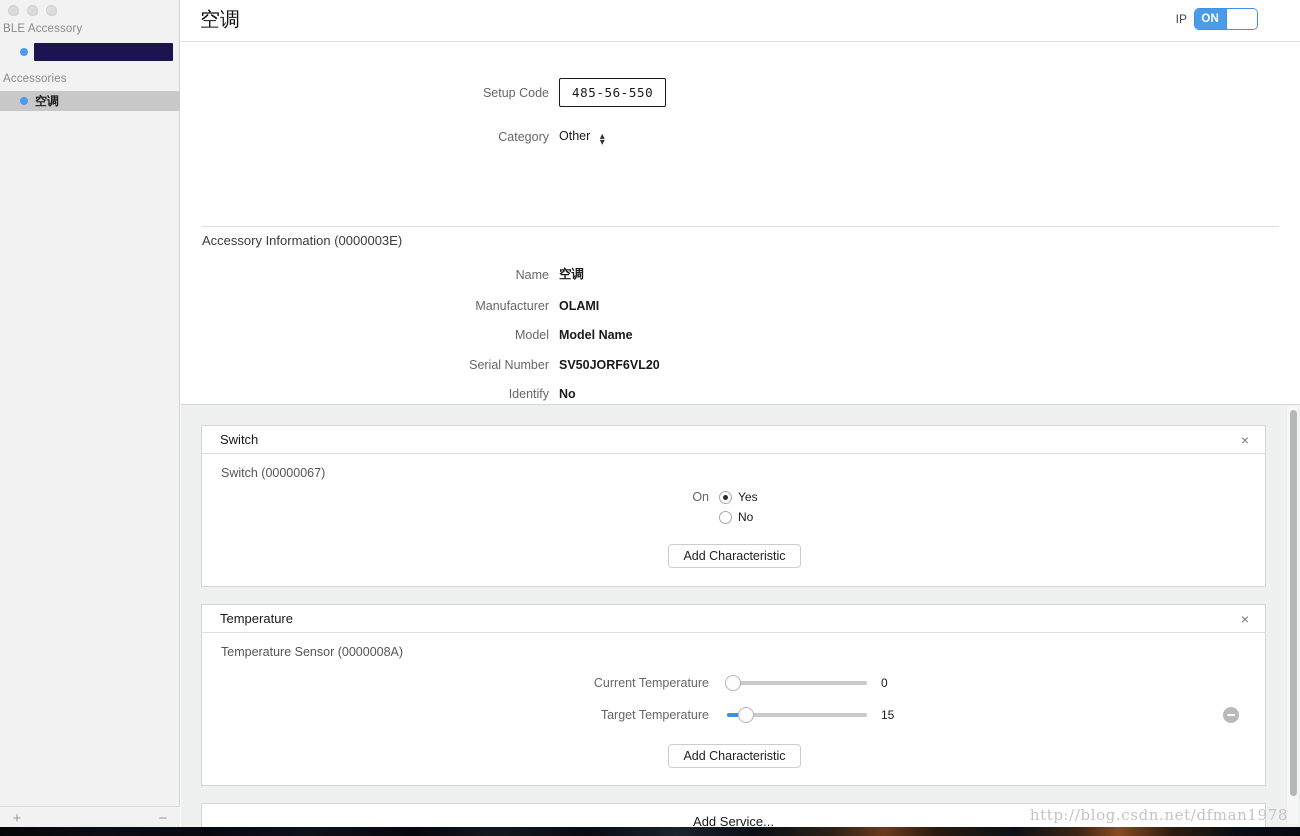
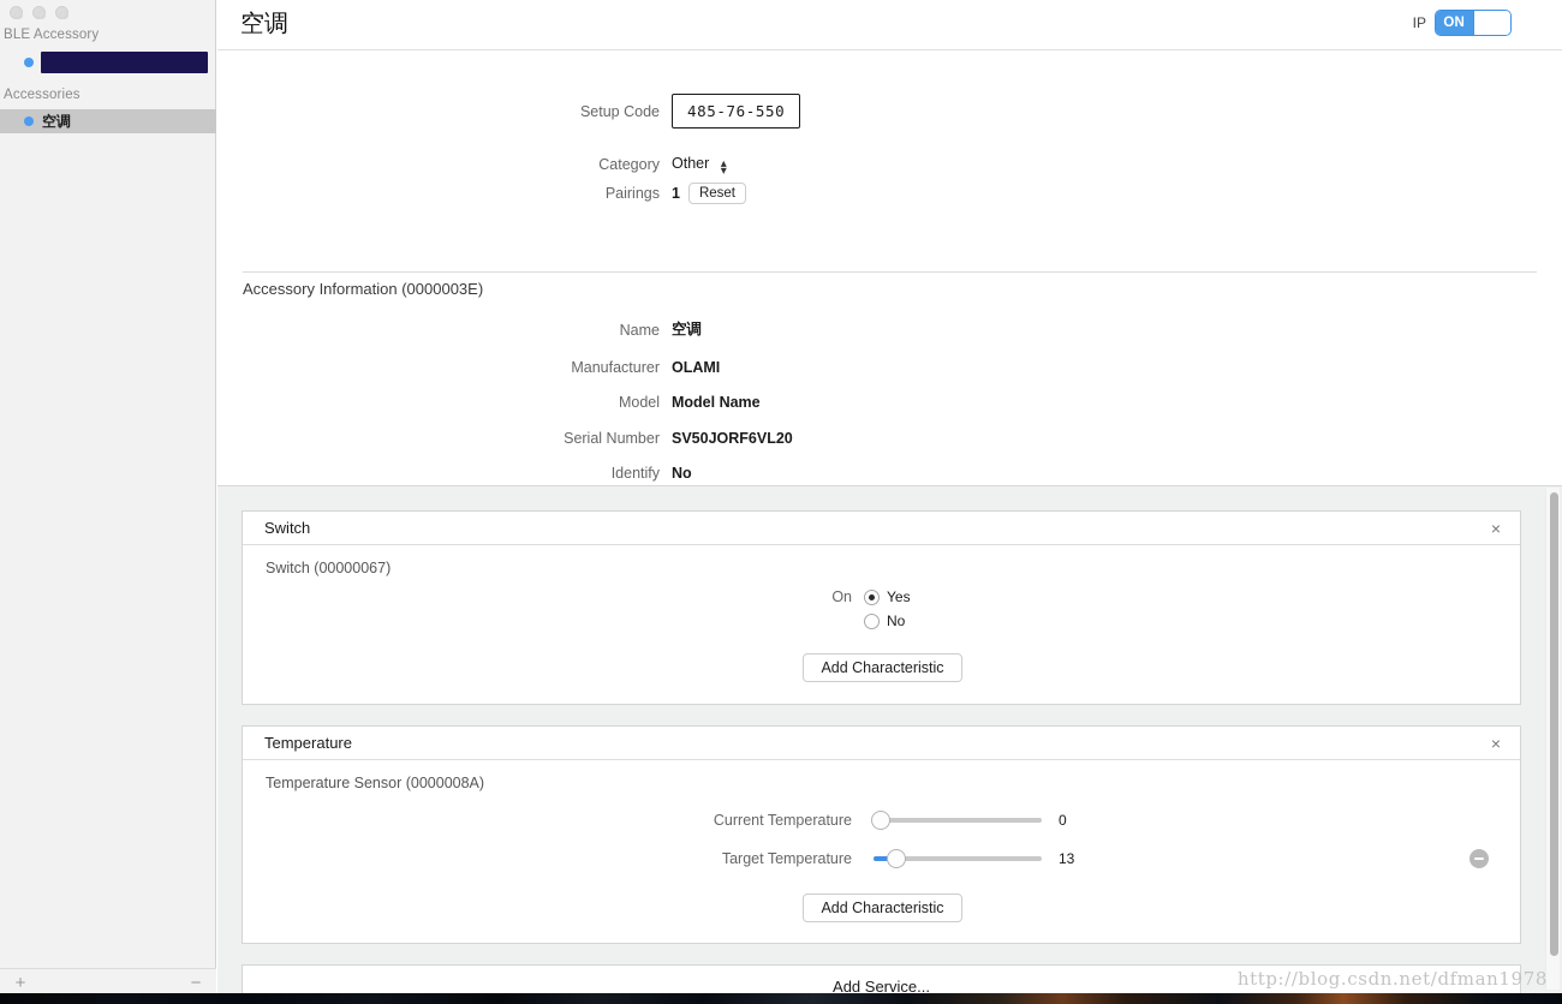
  BLE Accessory
  Accessories
  空调
  +
  −
  空调
  IP
  ON
  Setup Code
- 485-56-550
+ 485-76-550
  Category
  Other
  ▴
  ▾
+ Pairings
+ 1
+ Reset
  Accessory Information (0000003E)
  Name
  空调
  Manufacturer
  OLAMI
  Model
  Model Name
  Serial Number
  SV50JORF6VL20
  Identify
  No
  Switch
  ×
  Switch (00000067)
  On
  Yes
  No
  Add Characteristic
  Temperature
  ×
  Temperature Sensor (0000008A)
  Current Temperature
  0
  Target Temperature
- 15
+ 13
  Add Characteristic
  Add Service...
  http://blog.csdn.net/dfman1978
